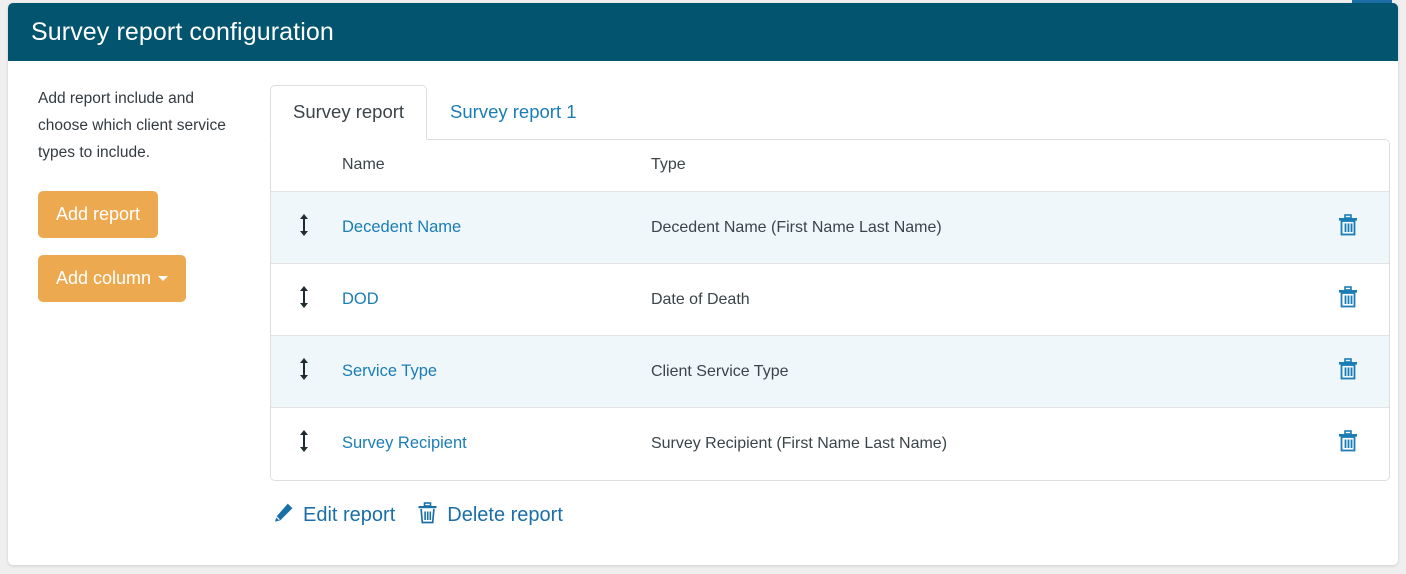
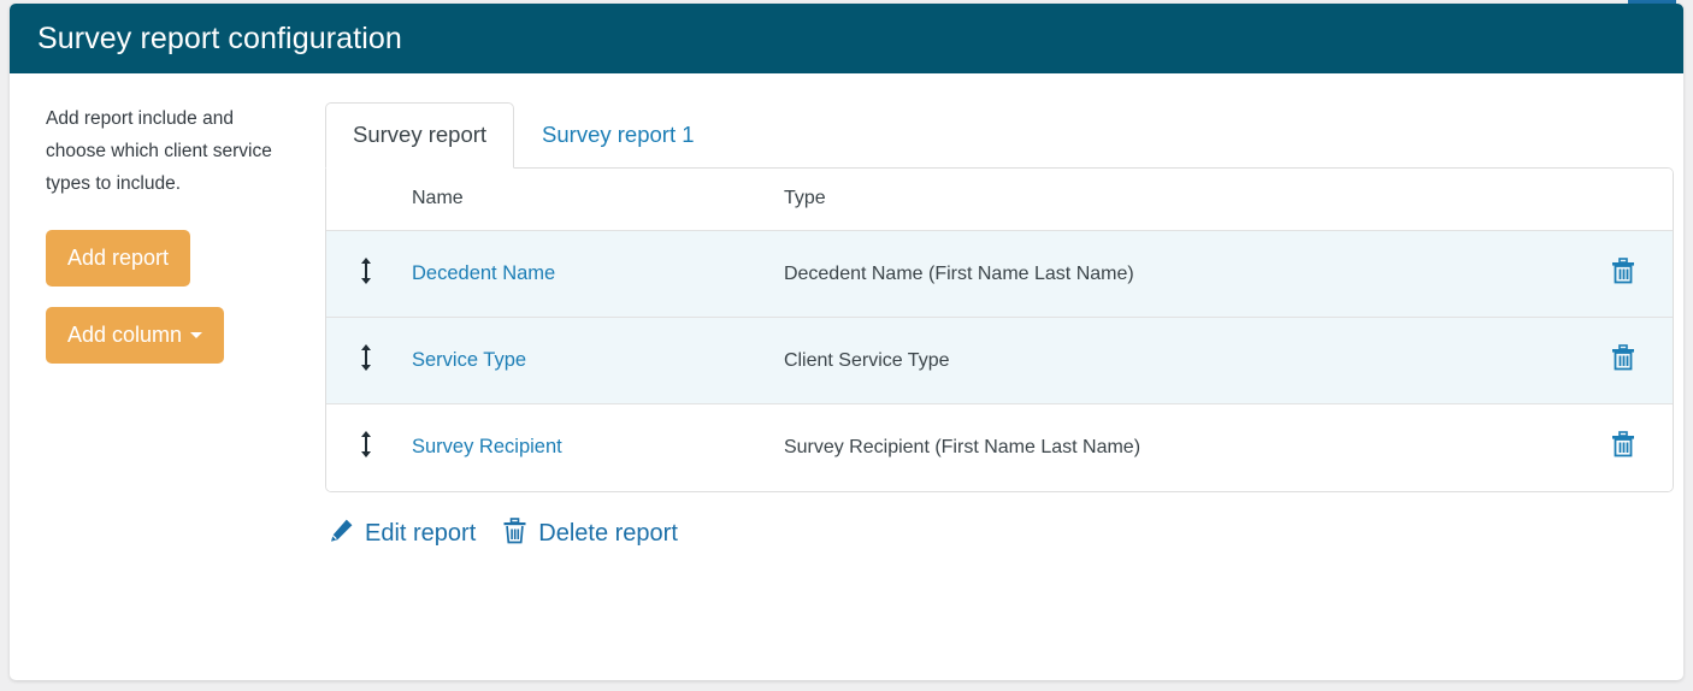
  Survey report configuration
  Add report include and choose which client service types to include.
  Add report
  Add column
  Survey report
  Survey report 1
  	Name	Type
  	Decedent Name	Decedent Name (First Name Last Name)
- 	DOD	Date of Death
  	Service Type	Client Service Type
  	Survey Recipient	Survey Recipient (First Name Last Name)
  Edit report
  Delete report
